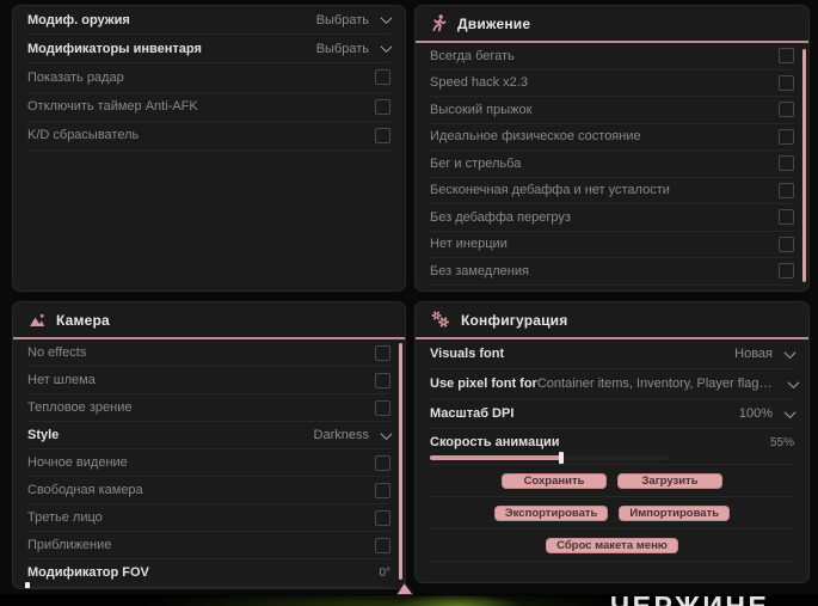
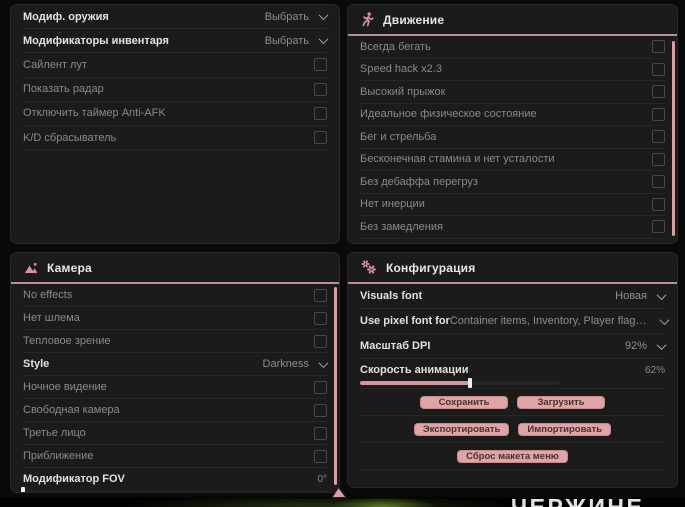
  Модиф. оружия
  Выбрать
  Модификаторы инвентаря
  Выбрать
+ Сайлент лут
  Показать радар
  Отключить таймер Anti-AFK
  K/D сбрасыватель
  Движение
  Всегда бегать
  Speed hack x2.3
  Высокий прыжок
  Идеальное физическое состояние
  Бег и стрельба
- Бесконечная дебаффа и нет усталости
+ Бесконечная стамина и нет усталости
  Без дебаффа перегруз
  Нет инерции
  Без замедления
  Камера
  No effects
  Нет шлема
  Тепловое зрение
  Style
  Darkness
  Ночное видение
  Свободная камера
  Третье лицо
  Приближение
  Модификатор FOV
  0°
  Конфигурация
  Visuals font
  Новая
  Use pixel font for
  Container items, Inventory, Player flags...
  Масштаб DPI
- 100%
+ 92%
  Скорость анимации
- 55%
+ 62%
  Сохранить
  Загрузить
  Экспортировать
  Импортировать
  Сброс макета меню
